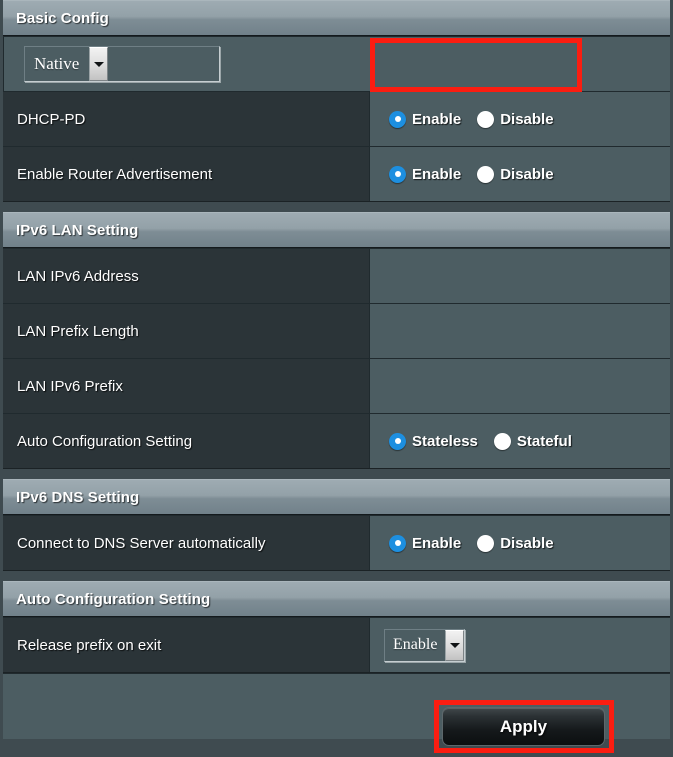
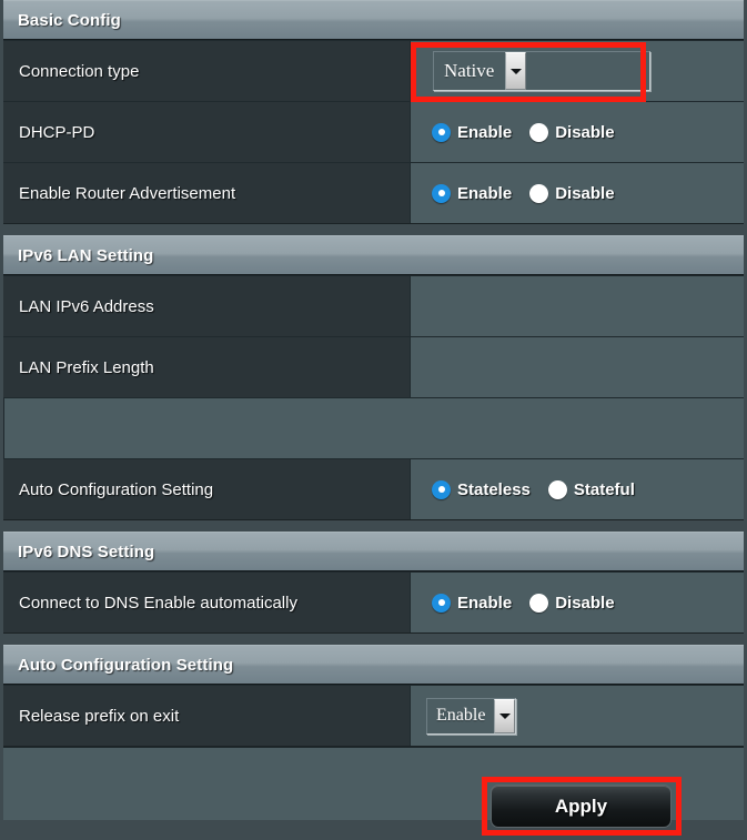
  Basic Config
+ Connection type
  Native
  DHCP-PD
  Enable
  Disable
  Enable Router Advertisement
  Enable
  Disable
  IPv6 LAN Setting
  LAN IPv6 Address
  LAN Prefix Length
- LAN IPv6 Prefix
  Auto Configuration Setting
  Stateless
  Stateful
  IPv6 DNS Setting
- Connect to DNS Server automatically
+ Connect to DNS Enable automatically
  Enable
  Disable
  Auto Configuration Setting
  Release prefix on exit
  Enable
  Apply
